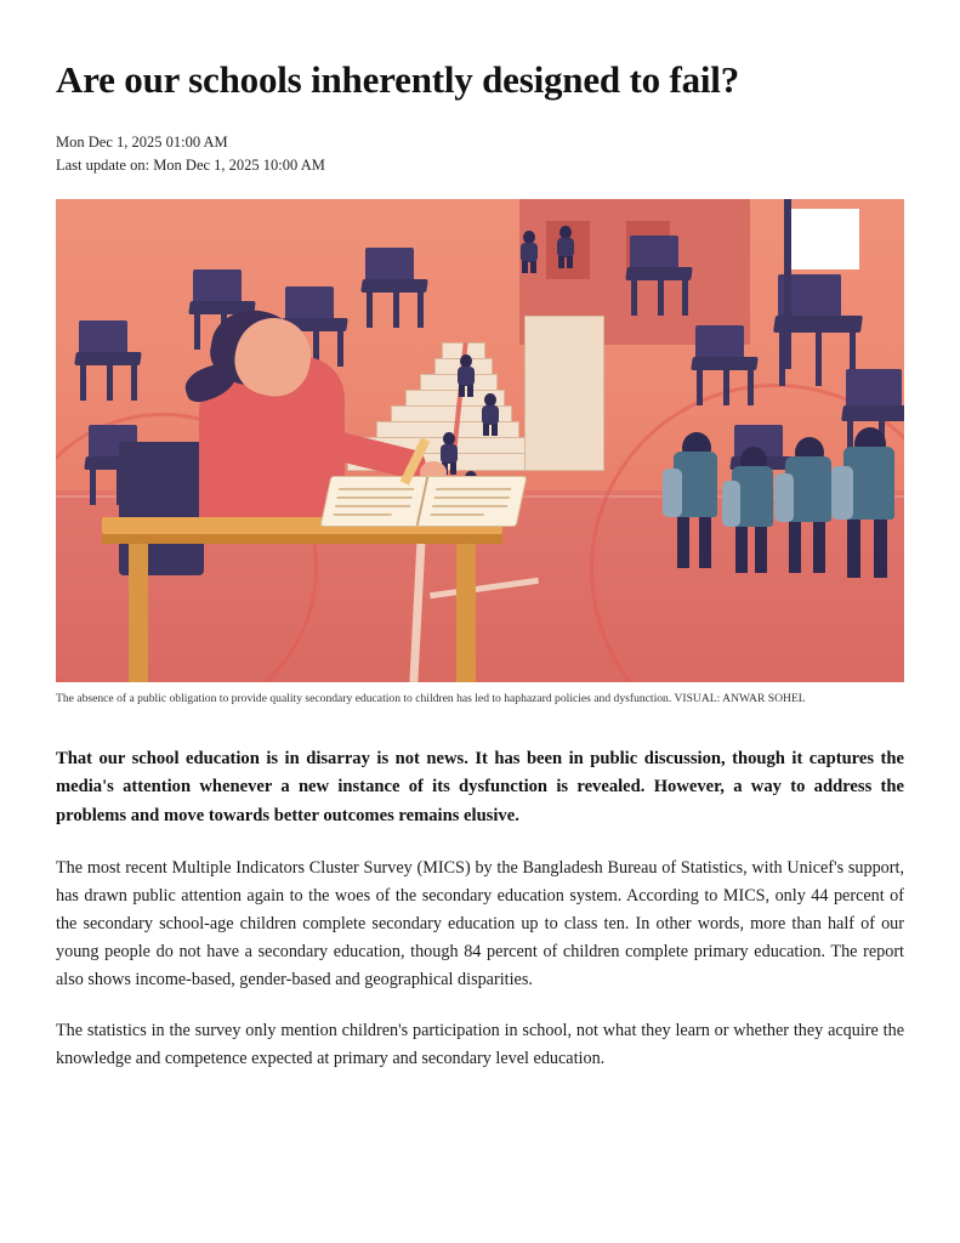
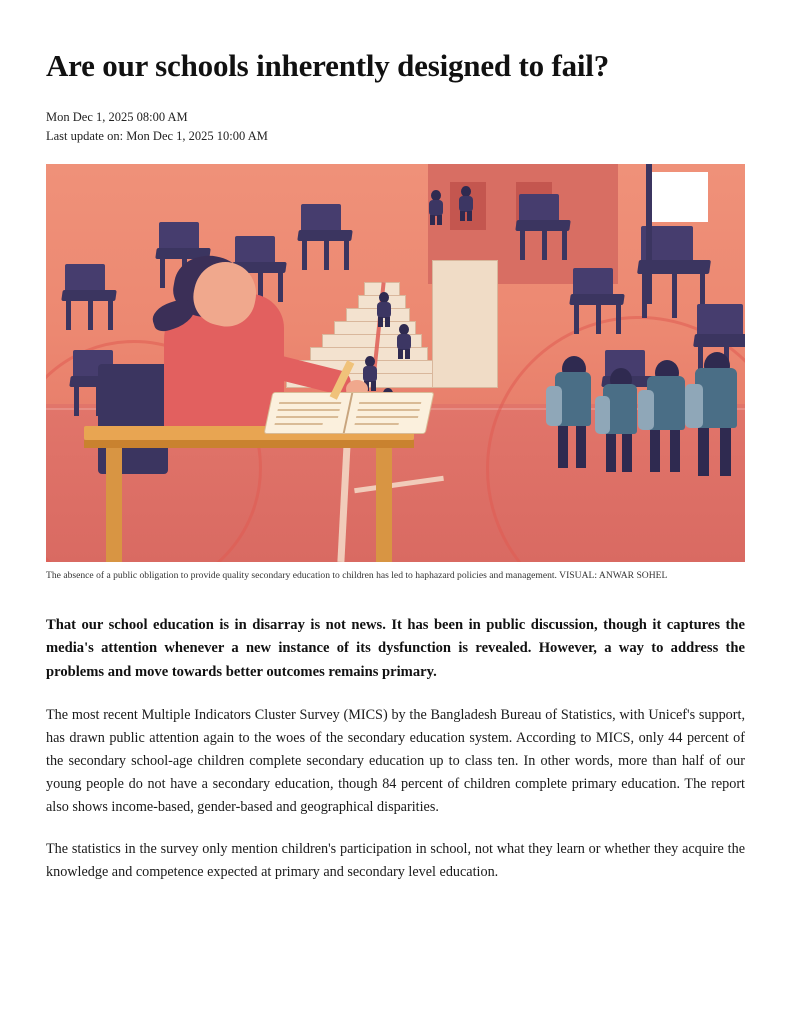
  Are our schools inherently designed to fail?
- Mon Dec 1, 2025 01:00 AM
+ Mon Dec 1, 2025 08:00 AM
  Last update on: Mon Dec 1, 2025 10:00 AM
- The absence of a public obligation to provide quality secondary education to children has led to haphazard policies and dysfunction. VISUAL: ANWAR SOHEL
+ The absence of a public obligation to provide quality secondary education to children has led to haphazard policies and management. VISUAL: ANWAR SOHEL
- That our school education is in disarray is not news. It has been in public discussion, though it captures the media's attention whenever a new instance of its dysfunction is revealed. However, a way to address the problems and move towards better outcomes remains elusive.
+ That our school education is in disarray is not news. It has been in public discussion, though it captures the media's attention whenever a new instance of its dysfunction is revealed. However, a way to address the problems and move towards better outcomes remains primary.
  The most recent Multiple Indicators Cluster Survey (MICS) by the Bangladesh Bureau of Statistics, with Unicef's support, has drawn public attention again to the woes of the secondary education system. According to MICS, only 44 percent of the secondary school-age children complete secondary education up to class ten. In other words, more than half of our young people do not have a secondary education, though 84 percent of children complete primary education. The report also shows income-based, gender-based and geographical disparities.
  The statistics in the survey only mention children's participation in school, not what they learn or whether they acquire the knowledge and competence expected at primary and secondary level education.
